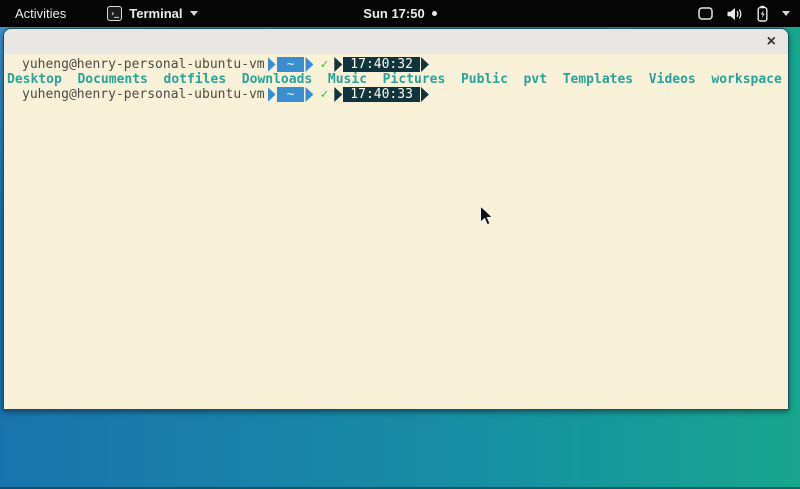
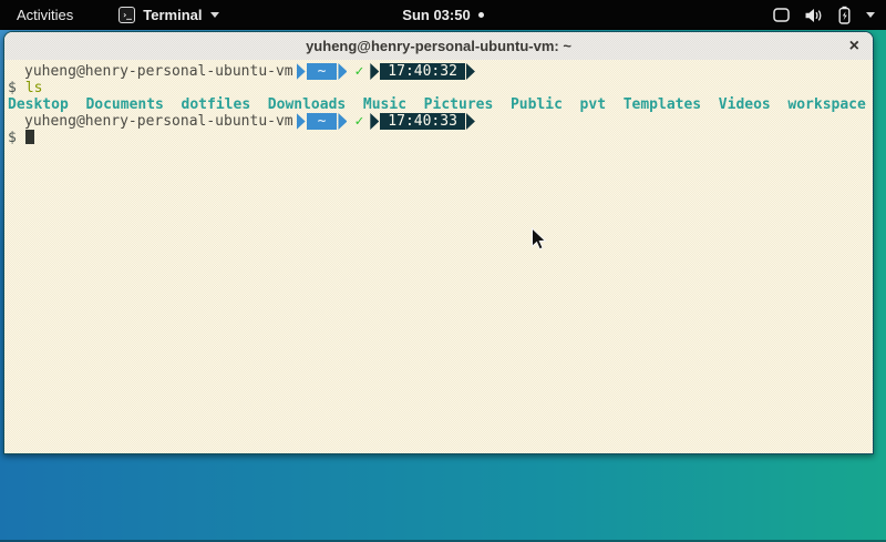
  Activities
  Terminal
- Sun 17:50
+ Sun 03:50
+ yuheng@henry-personal-ubuntu-vm: ~
  ×
  yuheng@henry-personal-ubuntu-vm
  ~
  ✓
  17:40:32
+ $ ls
  Desktop Documents dotfiles Downloads Music Pictures Public pvt Templates Videos workspace
  yuheng@henry-personal-ubuntu-vm
  ~
  ✓
  17:40:33
+ $
